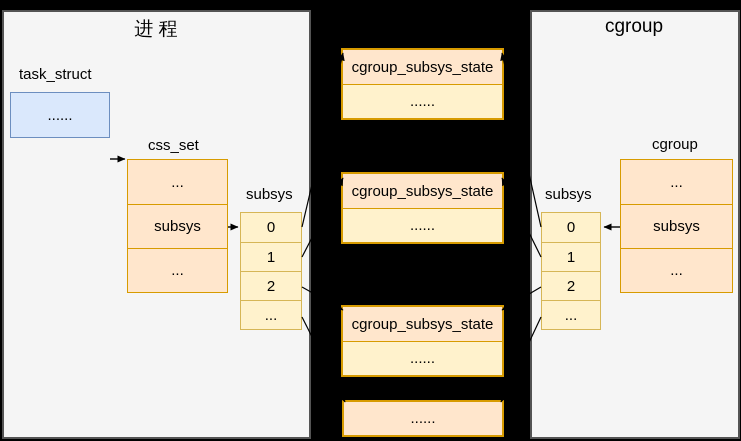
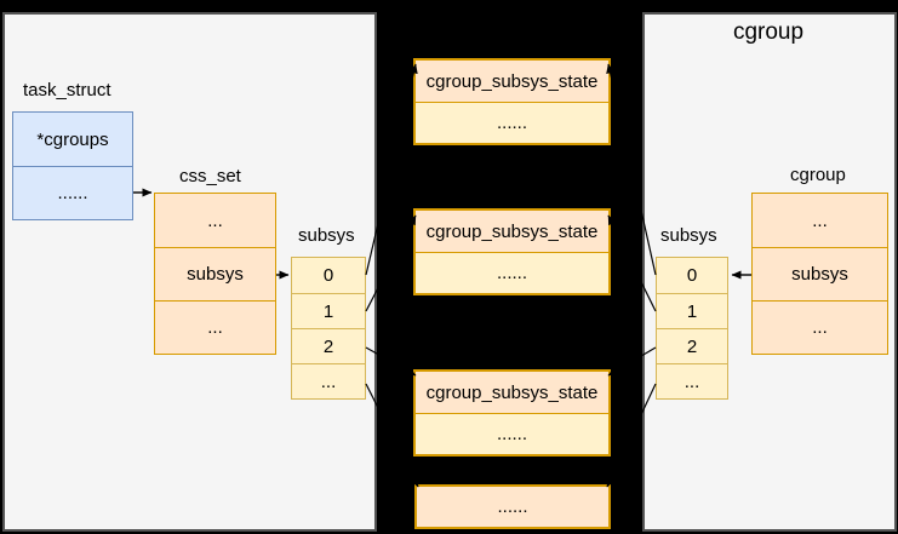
- 进 程
  cgroup
  task_struct
+ *cgroups
  ......
  css_set
  ...
  subsys
  ...
  subsys
  0
  1
  2
  ...
  cgroup_subsys_state
  ......
  cgroup_subsys_state
  ......
  cgroup_subsys_state
  ......
  ......
  cgroup
  ...
  subsys
  ...
  subsys
  0
  1
  2
  ...
